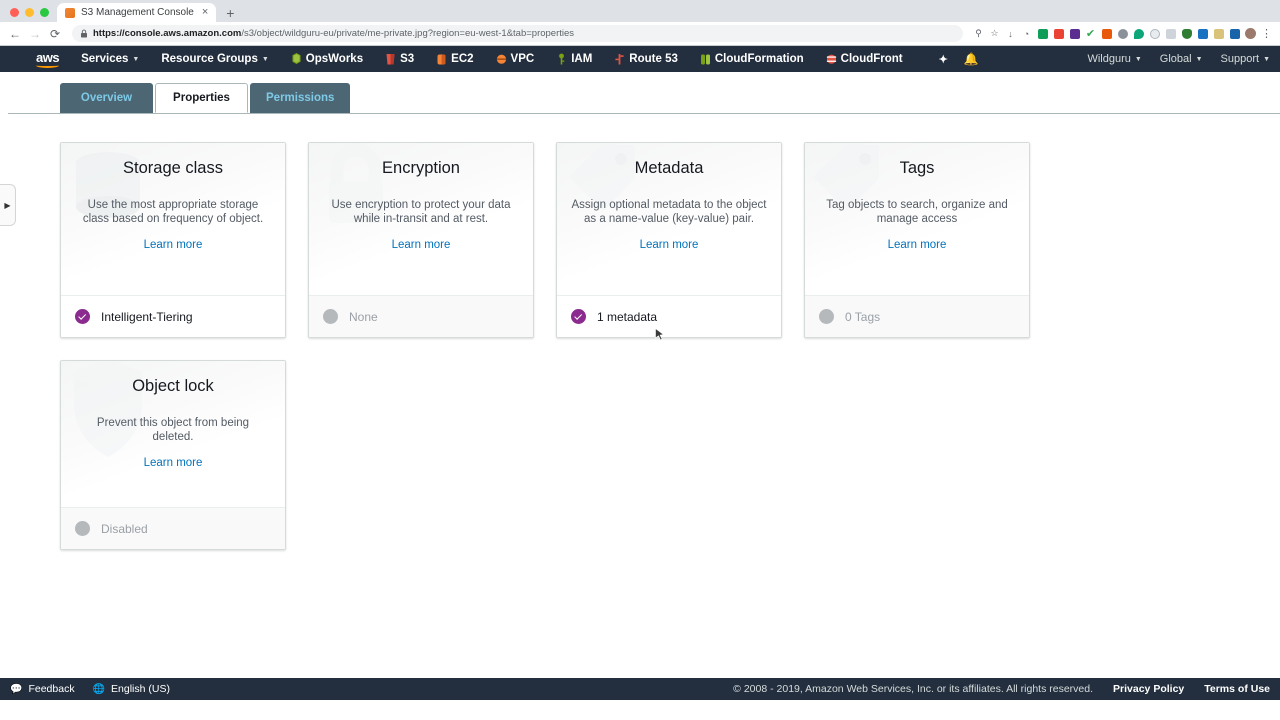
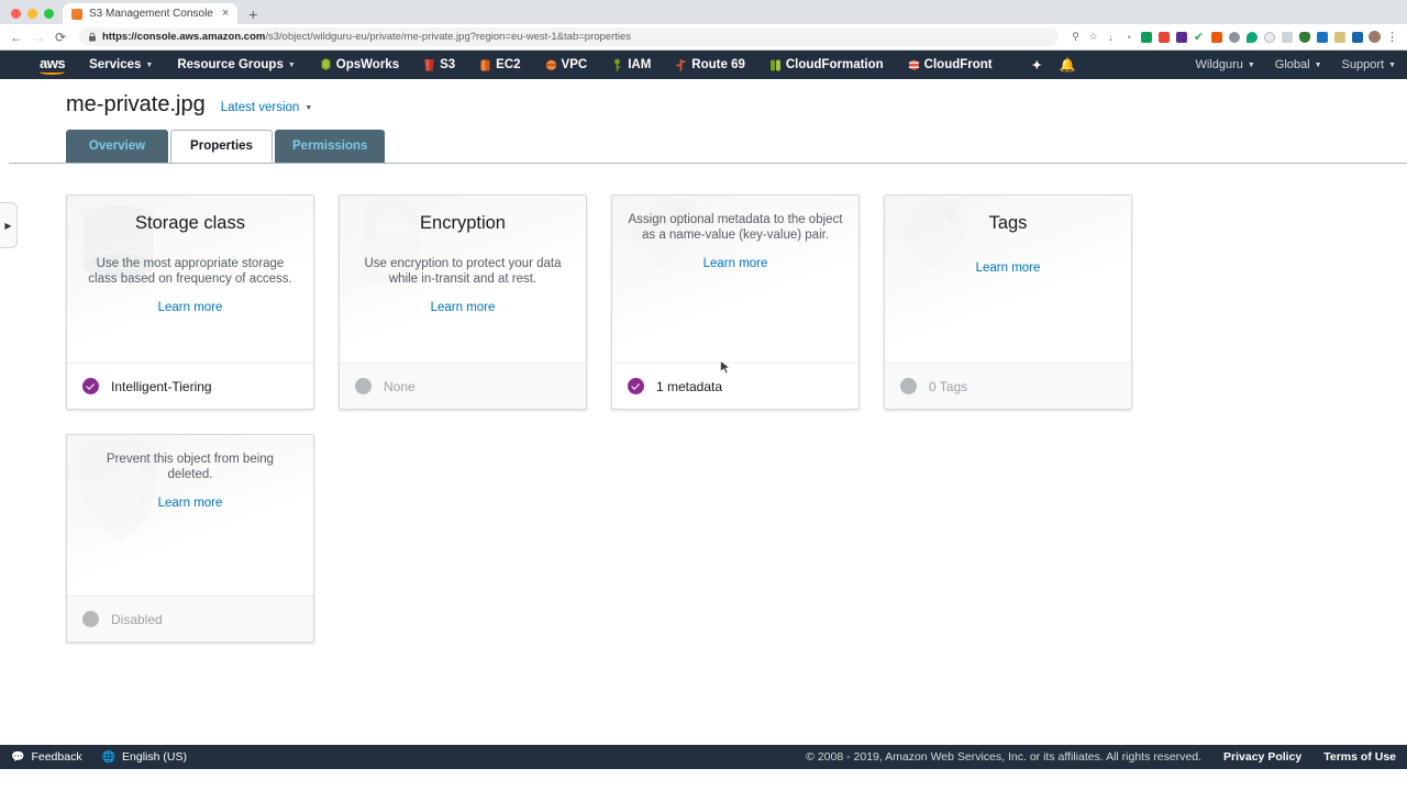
  S3 Management Console
  ×
  +
  ←
  →
  ⟳
  https://console.aws.amazon.com/s3/object/wildguru-eu/private/me-private.jpg?region=eu-west-1&tab=properties
  ⚲
  ☆
  ↓
  ◔
  ✔
  ⋮
  aws
  Services
  Resource Groups
  OpsWorks
  S3
  EC2
  VPC
  IAM
- Route 53
+ Route 69
  CloudFormation
  CloudFront
  ✦
  🔔
  Wildguru
  Global
  Support
  ▶
+ me-private.jpg
+ Latest version
  Overview
  Properties
  Permissions
  Storage class
- Use the most appropriate storage class based on frequency of object.
+ Use the most appropriate storage class based on frequency of access.
  Learn more
  Intelligent-Tiering
  Encryption
  Use encryption to protect your data while in-transit and at rest.
  Learn more
  None
- Metadata
  Assign optional metadata to the object as a name-value (key-value) pair.
  Learn more
  1 metadata
  Tags
- Tag objects to search, organize and manage access
  Learn more
  0 Tags
- Object lock
  Prevent this object from being deleted.
  Learn more
  Disabled
  💬
  Feedback
  🌐
  English (US)
  © 2008 - 2019, Amazon Web Services, Inc. or its affiliates. All rights reserved.
  Privacy Policy
  Terms of Use
